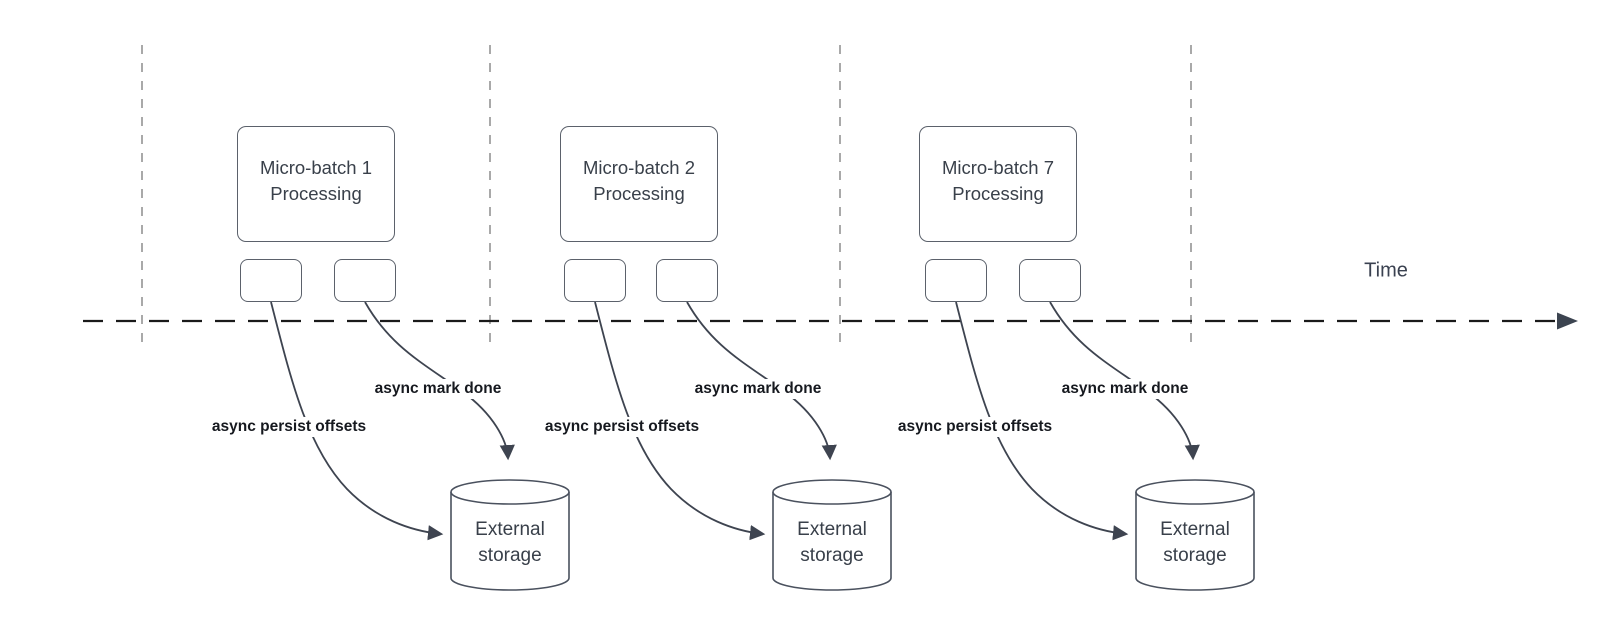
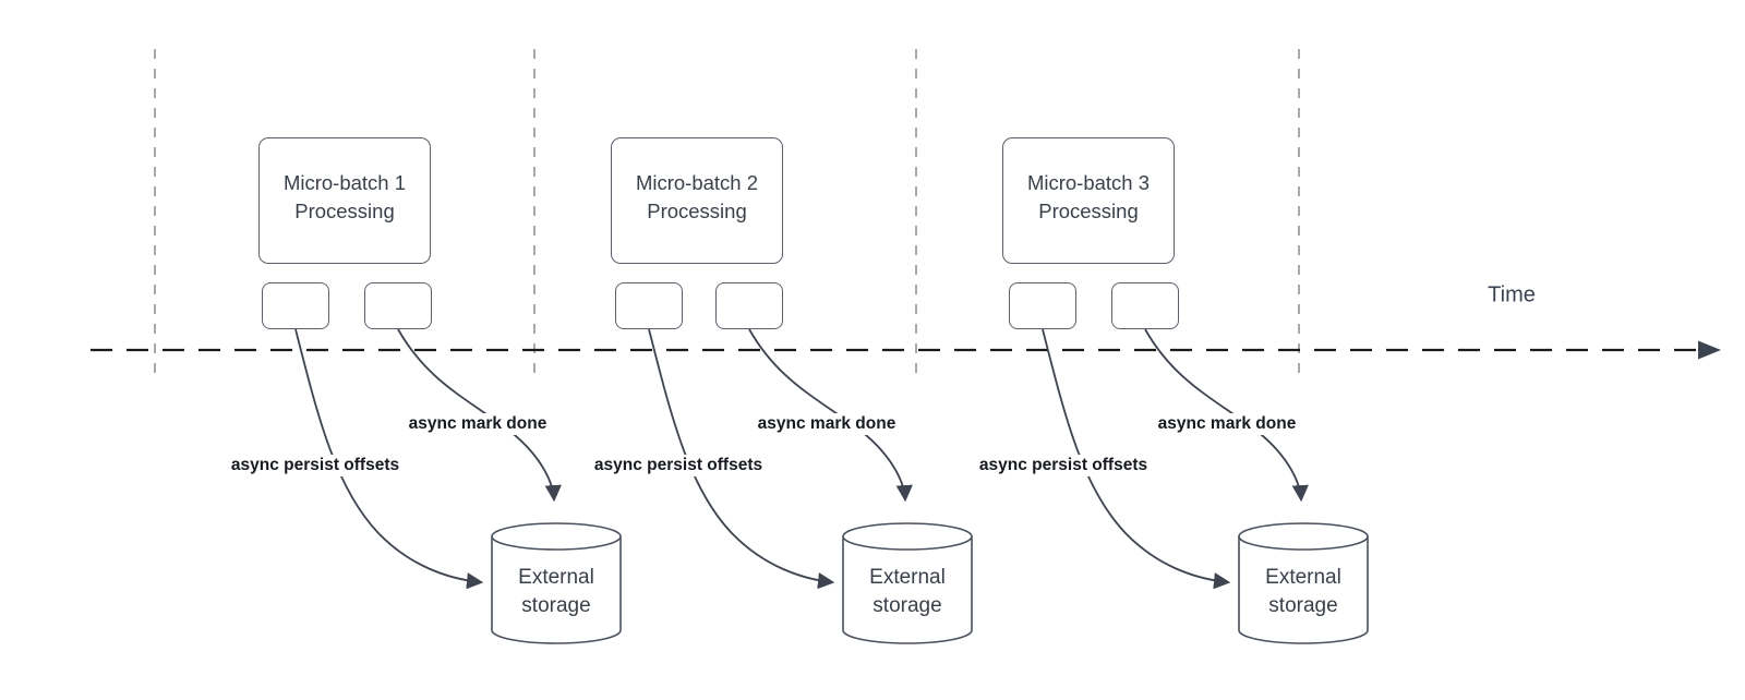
  Micro-batch 1
  Processing
  async persist offsets
  async mark done
  External
  storage
  Micro-batch 2
  Processing
  async persist offsets
  async mark done
  External
  storage
- Micro-batch 7
+ Micro-batch 3
  Processing
  async persist offsets
  async mark done
  External
  storage
  Time
